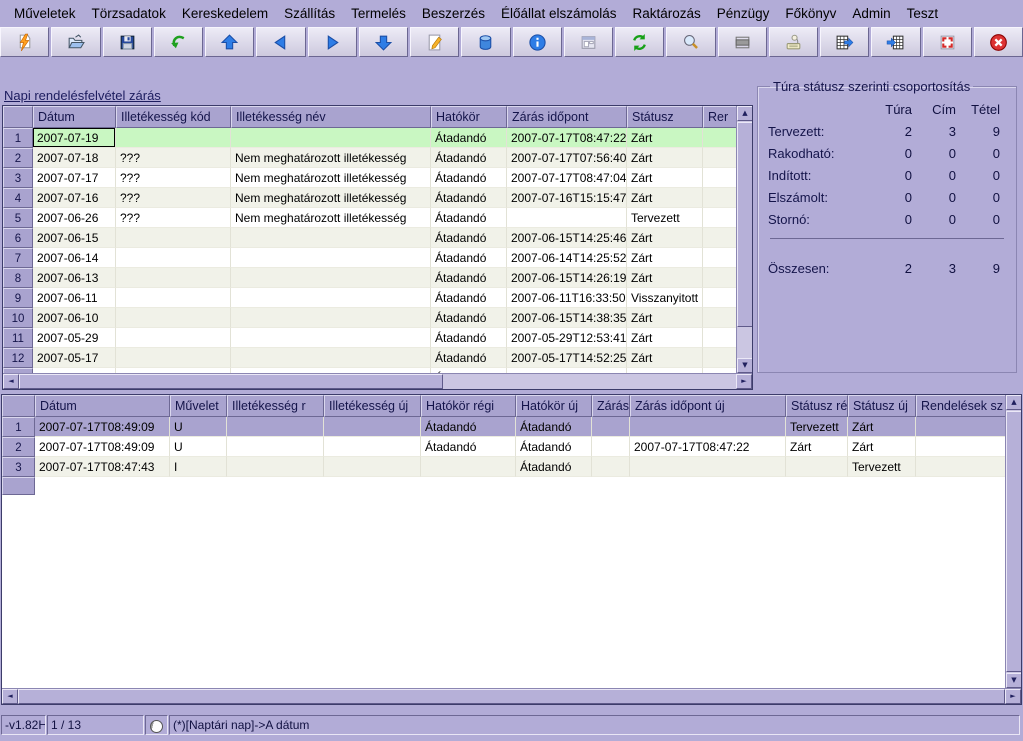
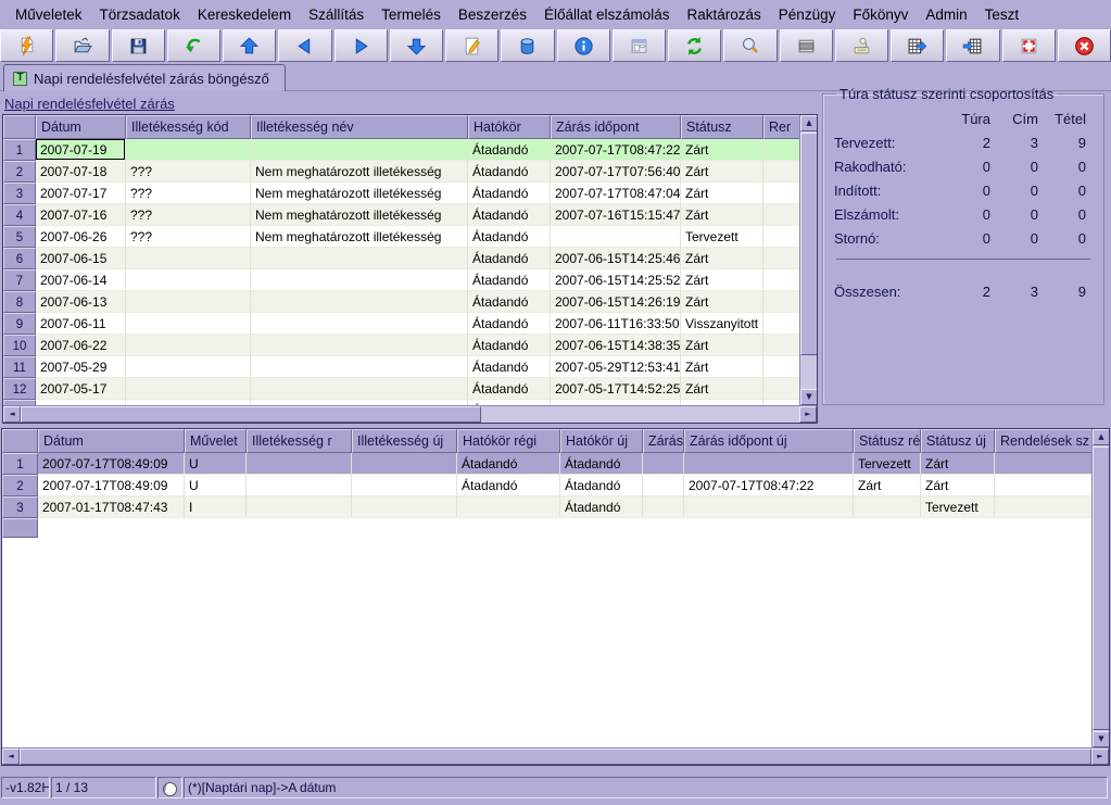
  Műveletek
  Törzsadatok
  Kereskedelem
  Szállítás
  Termelés
  Beszerzés
  Élőállat elszámolás
  Raktározás
  Pénzügy
  Főkönyv
  Admin
  Teszt
+ T
+ Napi rendelésfelvétel zárás böngésző
  Napi rendelésfelvétel zárás
  Dátum
  Illetékesség kód
  Illetékesség név
  Hatókör
  Zárás időpont
  Státusz
  Rer
  1
  2007-07-19
  Átadandó
  2007-07-17T08:47:22
  Zárt
  2
  2007-07-18
  ???
  Nem meghatározott illetékesség
  Átadandó
  2007-07-17T07:56:40
  Zárt
  3
  2007-07-17
  ???
  Nem meghatározott illetékesség
  Átadandó
  2007-07-17T08:47:04
  Zárt
  4
  2007-07-16
  ???
  Nem meghatározott illetékesség
  Átadandó
  2007-07-16T15:15:47
  Zárt
  5
  2007-06-26
  ???
  Nem meghatározott illetékesség
  Átadandó
  Tervezett
  6
  2007-06-15
  Átadandó
  2007-06-15T14:25:46
  Zárt
  7
  2007-06-14
  Átadandó
- 2007-06-14T14:25:52
+ 2007-06-15T14:25:52
  Zárt
  8
  2007-06-13
  Átadandó
  2007-06-15T14:26:19
  Zárt
  9
  2007-06-11
  Átadandó
  2007-06-11T16:33:50
  Visszanyitott
  10
- 2007-06-10
+ 2007-06-22
  Átadandó
  2007-06-15T14:38:35
  Zárt
  11
  2007-05-29
  Átadandó
  2007-05-29T12:53:41
  Zárt
  12
  2007-05-17
  Átadandó
  2007-05-17T14:52:25
  Zárt
  ▲
  ▼
  ◄
  ►
  Túra státusz szerinti csoportosítás
  Túra
  Cím
  Tétel
  Tervezett:
  2
  3
  9
  Rakodható:
  0
  0
  0
  Indított:
  0
  0
  0
  Elszámolt:
  0
  0
  0
  Stornó:
  0
  0
  0
  Összesen:
  2
  3
  9
  Dátum
  Művelet
  Illetékesség r
  Illetékesség új
  Hatókör régi
  Hatókör új
  Zárás
  Zárás időpont új
  Státusz ré
  Státusz új
  Rendelések sz
  1
  2007-07-17T08:49:09
  U
  Átadandó
  Átadandó
  Tervezett
  Zárt
  2
  2007-07-17T08:49:09
  U
  Átadandó
  Átadandó
  2007-07-17T08:47:22
  Zárt
  Zárt
  3
- 2007-07-17T08:47:43
+ 2007-01-17T08:47:43
  I
  Átadandó
  Tervezett
  ▲
  ▼
  ◄
  ►
  -v1.82H
  1 / 13
  (*)[Naptári nap]->A dátum
